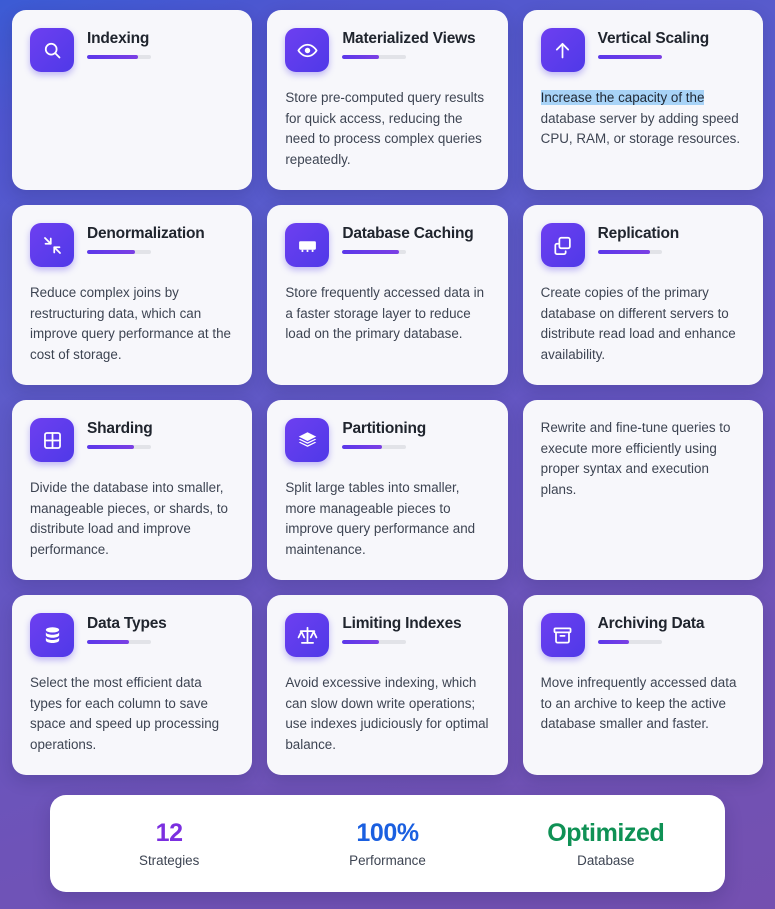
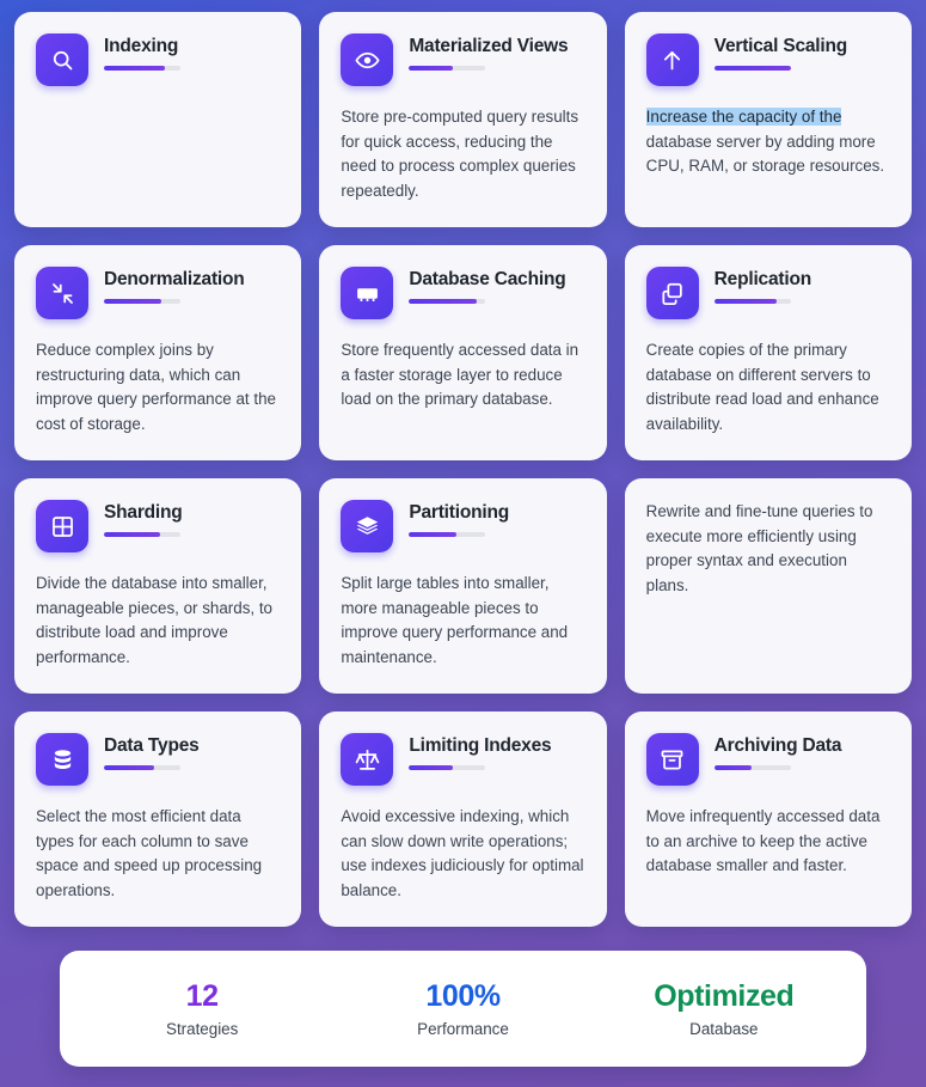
  Indexing
  Materialized Views
  Store pre-computed query results for quick access, reducing the need to process complex queries repeatedly.
  Vertical Scaling
- Increase the capacity of the database server by adding speed CPU, RAM, or storage resources.
+ Increase the capacity of the database server by adding more CPU, RAM, or storage resources.
  Denormalization
  Reduce complex joins by restructuring data, which can improve query performance at the cost of storage.
  Database Caching
  Store frequently accessed data in a faster storage layer to reduce load on the primary database.
  Replication
  Create copies of the primary database on different servers to distribute read load and enhance availability.
  Sharding
  Divide the database into smaller, manageable pieces, or shards, to distribute load and improve performance.
  Partitioning
  Split large tables into smaller, more manageable pieces to improve query performance and maintenance.
  Rewrite and fine-tune queries to execute more efficiently using proper syntax and execution plans.
  Data Types
  Select the most efficient data types for each column to save space and speed up processing operations.
  Limiting Indexes
  Avoid excessive indexing, which can slow down write operations; use indexes judiciously for optimal balance.
  Archiving Data
  Move infrequently accessed data to an archive to keep the active database smaller and faster.
  12
  Strategies
  100%
  Performance
  Optimized
  Database
